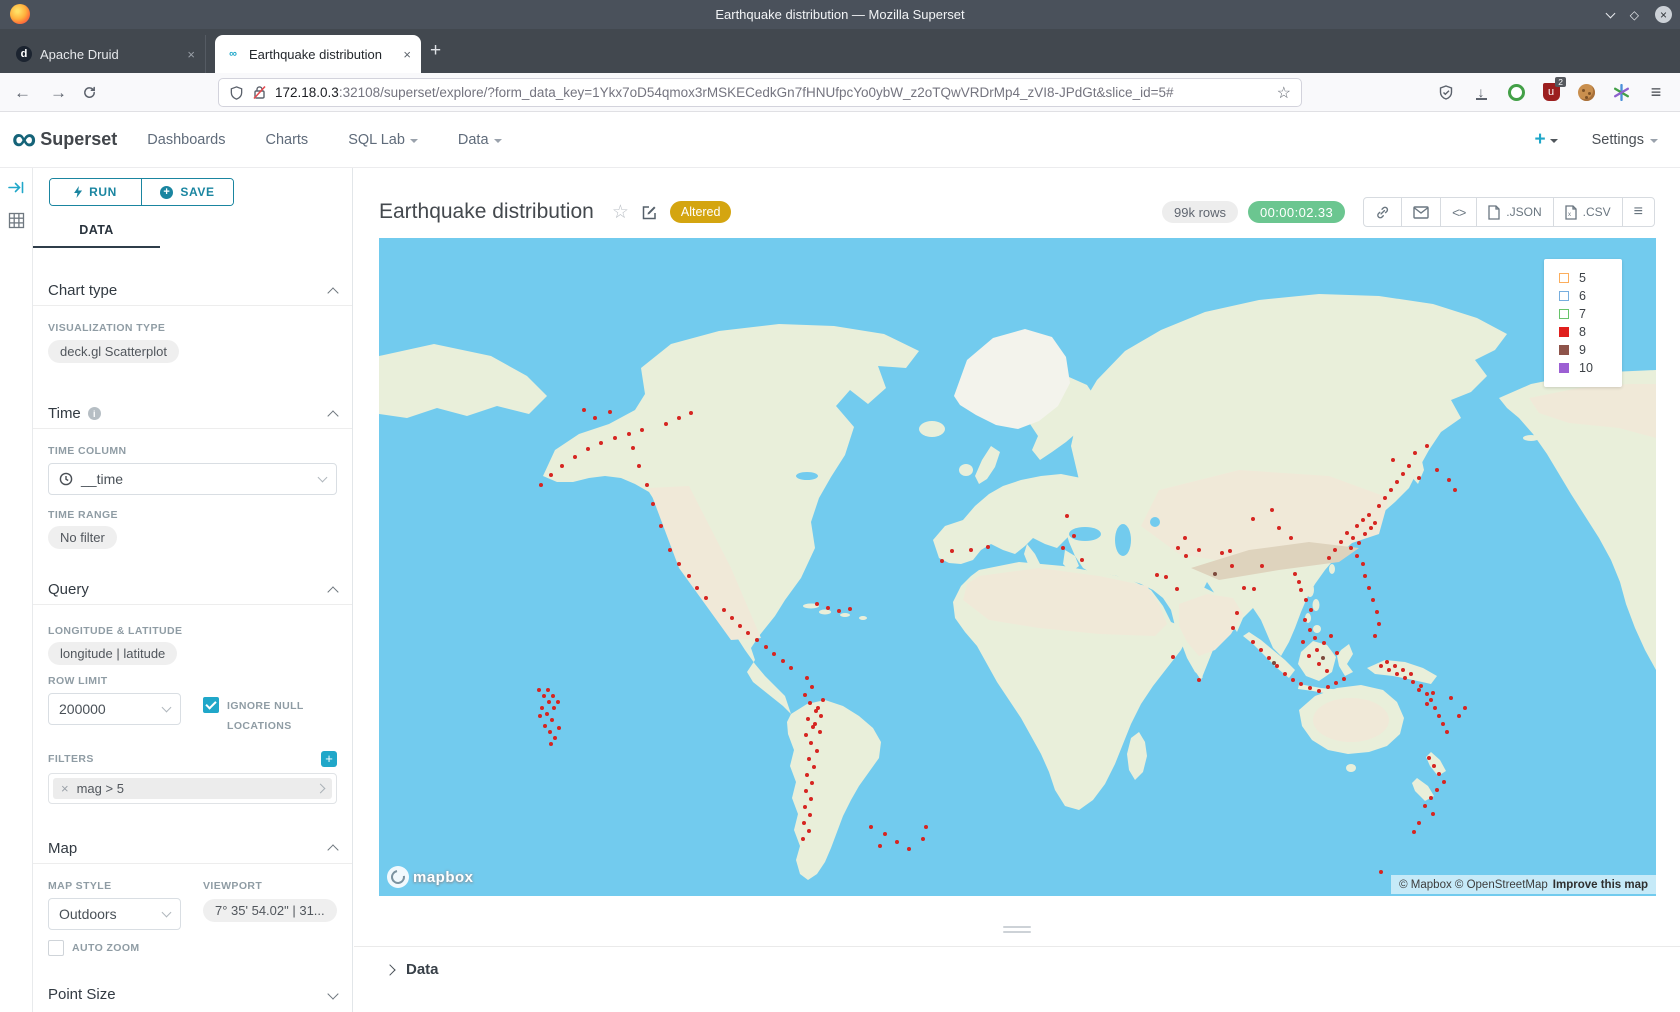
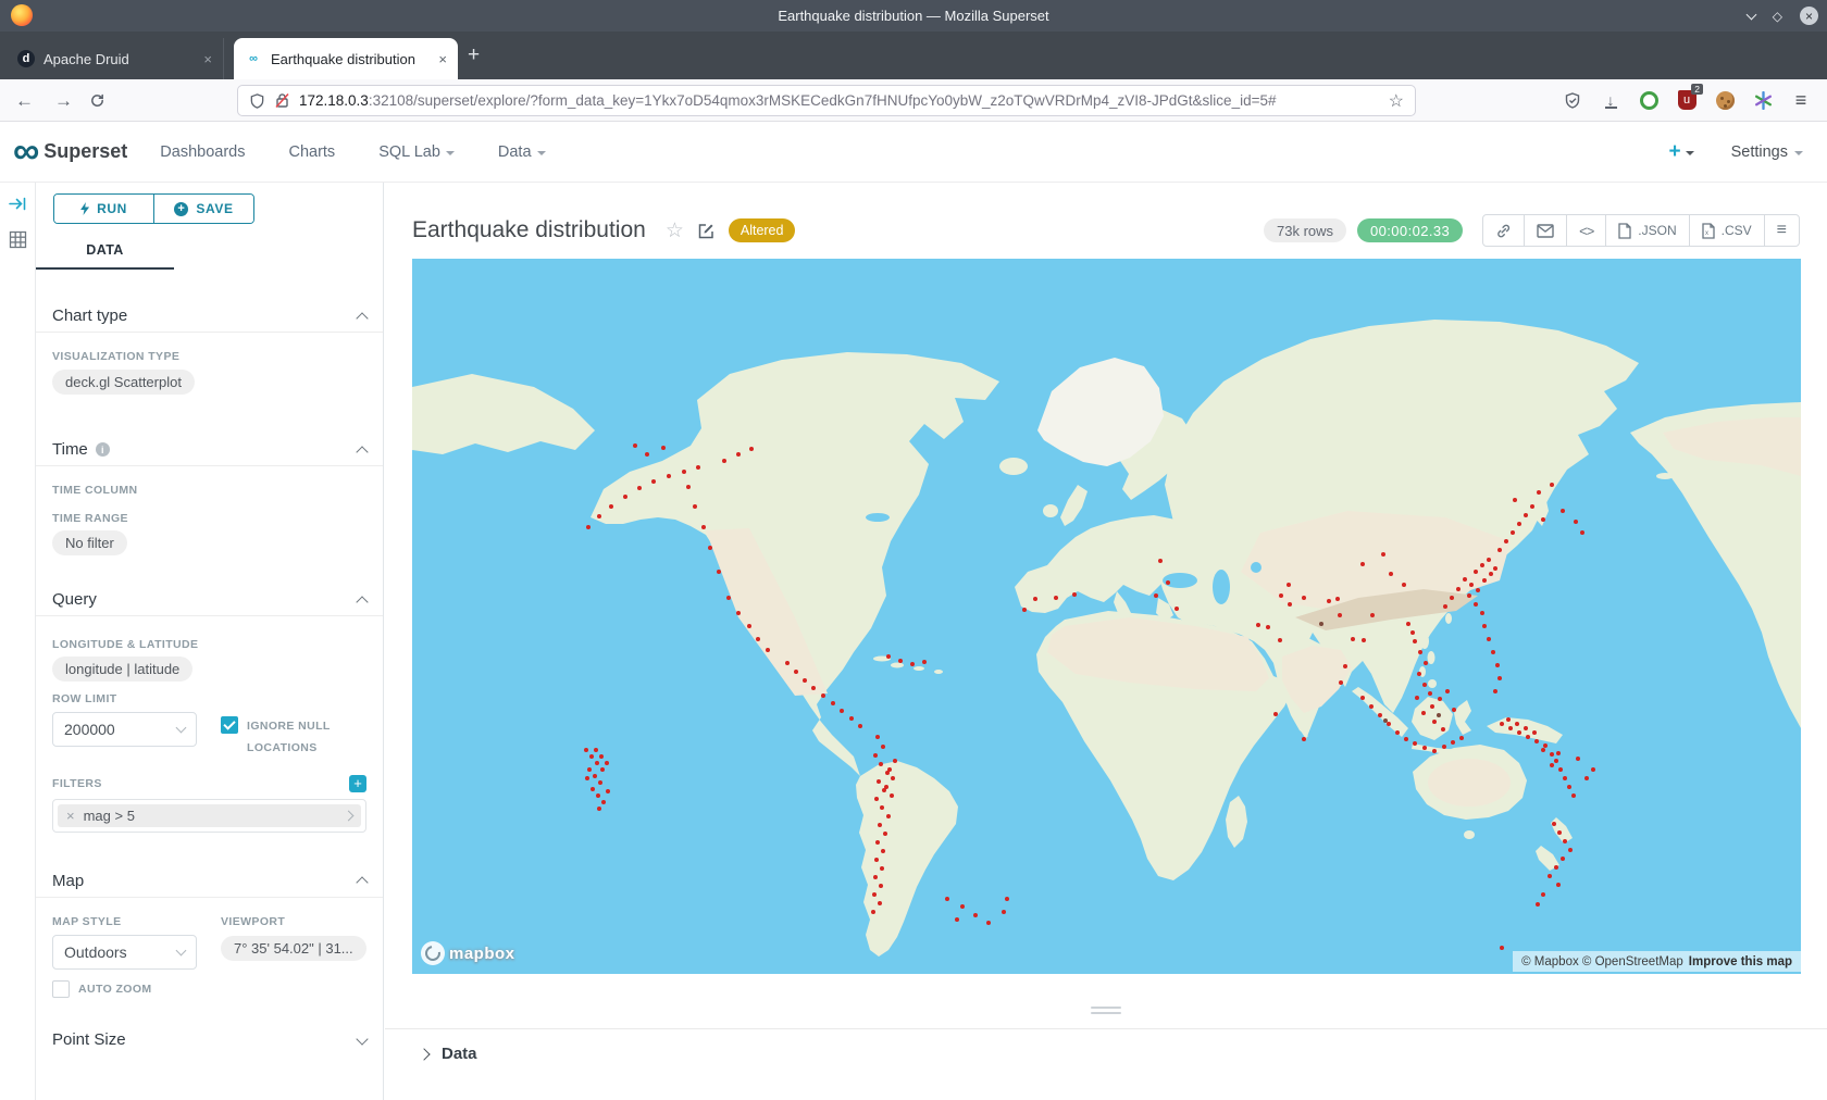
  Earthquake distribution — Mozilla Superset
  ◇
  ×
  d
  Apache Druid
  ×
  ∞
  Earthquake distribution
  ×
  +
  ←
  →
  172.18.0.3:32108/superset/explore/?form_data_key=1Ykx7oD54qmox3rMSKECedkGn7fHNUfpcYo0ybW_z2oTQwVRDrMp4_zVI8-JPdGt&slice_id=5#
  ☆
  ↓
  u
  2
  ≡
  ∞
  Superset
  Dashboards
  Charts
  SQL Lab
  Data
  +
  Settings
  RUN
  +
  SAVE
  DATA
  Chart type
  VISUALIZATION TYPE
  deck.gl Scatterplot
  Time
  i
  TIME COLUMN
- __time
  TIME RANGE
  No filter
  Query
  LONGITUDE & LATITUDE
  longitude | latitude
  ROW LIMIT
  200000
  IGNORE NULL LOCATIONS
  FILTERS
  +
  ×
  mag > 5
  Map
  MAP STYLE
  Outdoors
  VIEWPORT
  7° 35' 54.02" | 31...
  AUTO ZOOM
  Point Size
  Earthquake distribution
  ☆
  Altered
- 99k rows
+ 73k rows
  00:00:02.33
  <>
  .JSON
  .CSV
  ≡
- 5
- 6
- 7
- 8
- 9
- 10
  mapbox
  © Mapbox © OpenStreetMap
  Improve this map
  Data
